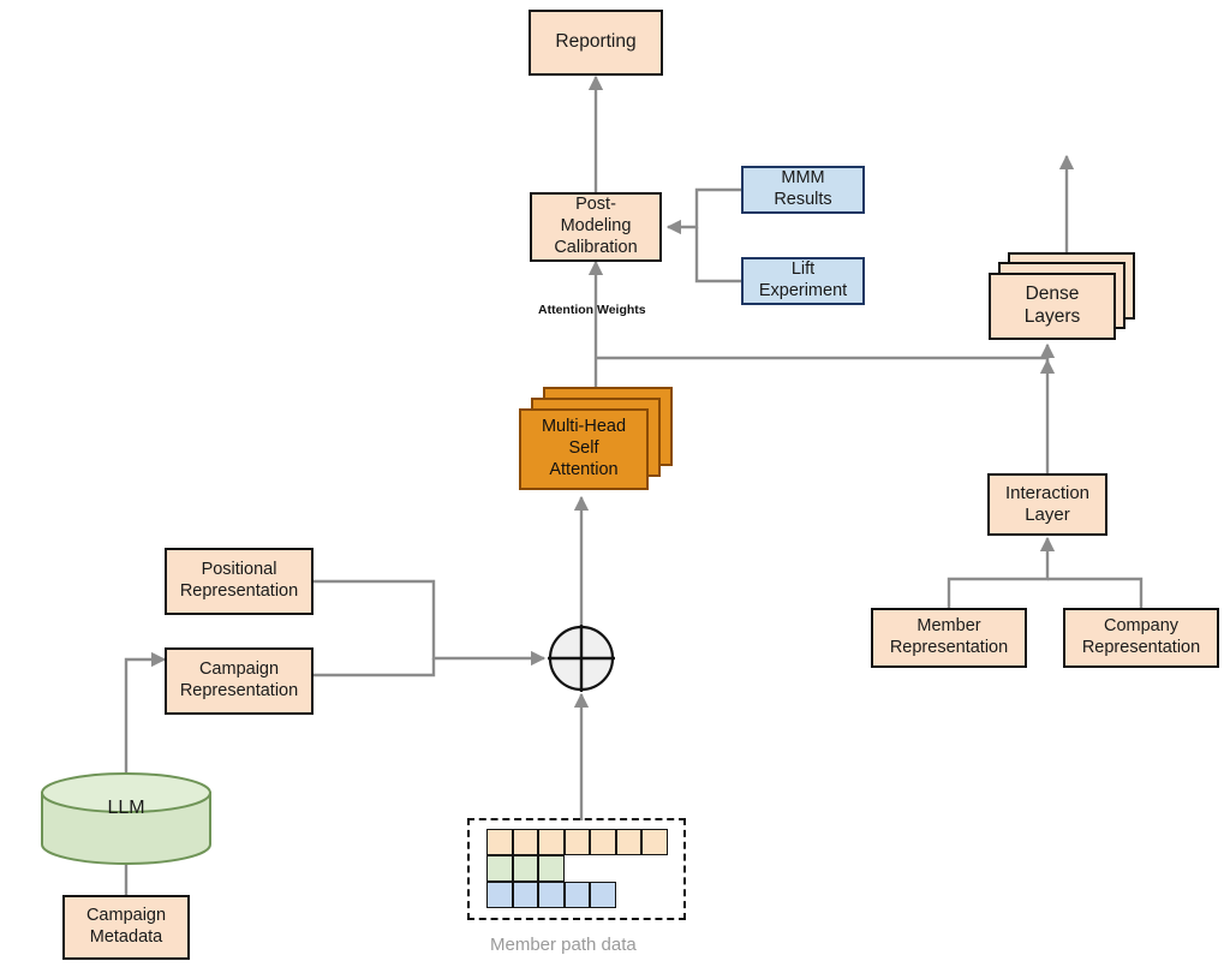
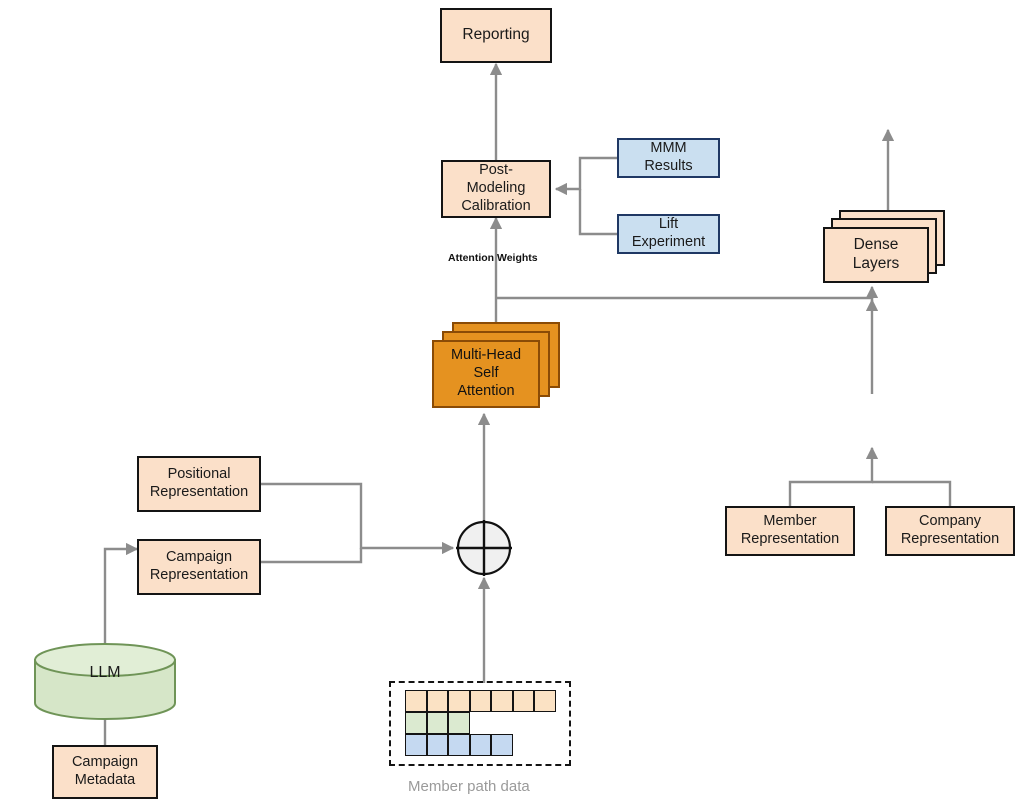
  Reporting
  MMM
  Results
  Lift
  Experiment
  Post-
  Modeling
  Calibration
  Attention Weights
  Dense
  Layers
  Multi-Head
  Self
  Attention
- Interaction
- Layer
  Member
  Representation
  Company
  Representation
  Positional
  Representation
  Campaign
  Representation
  LLM
  Campaign
  Metadata
  Member path data
